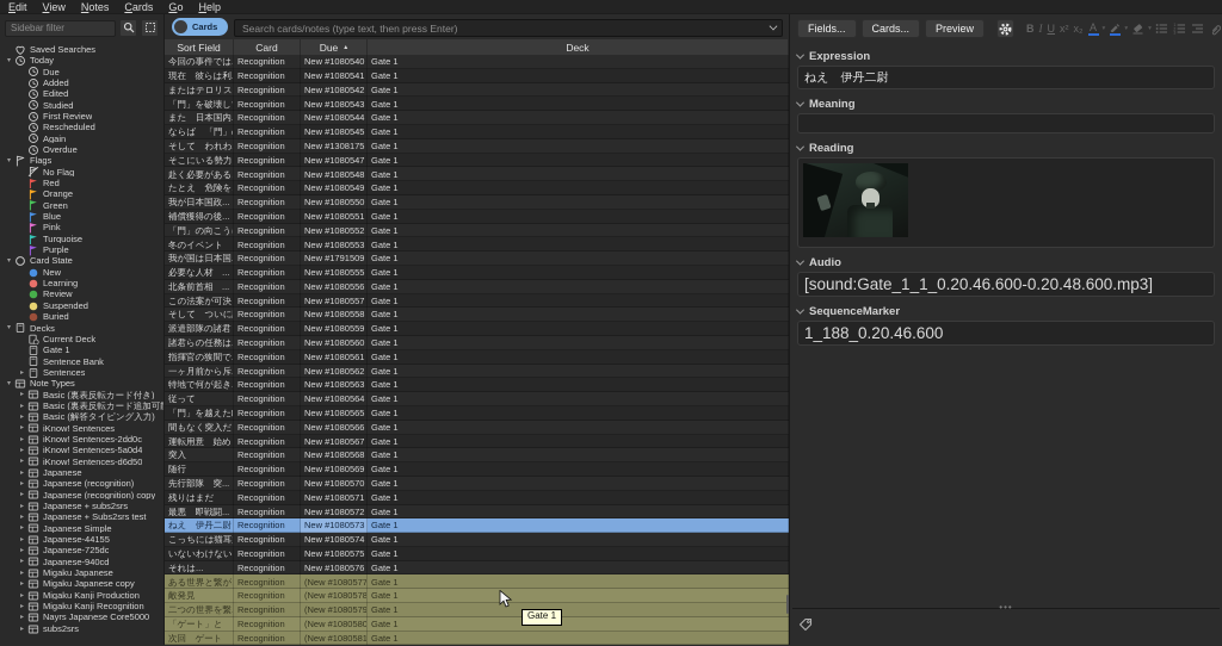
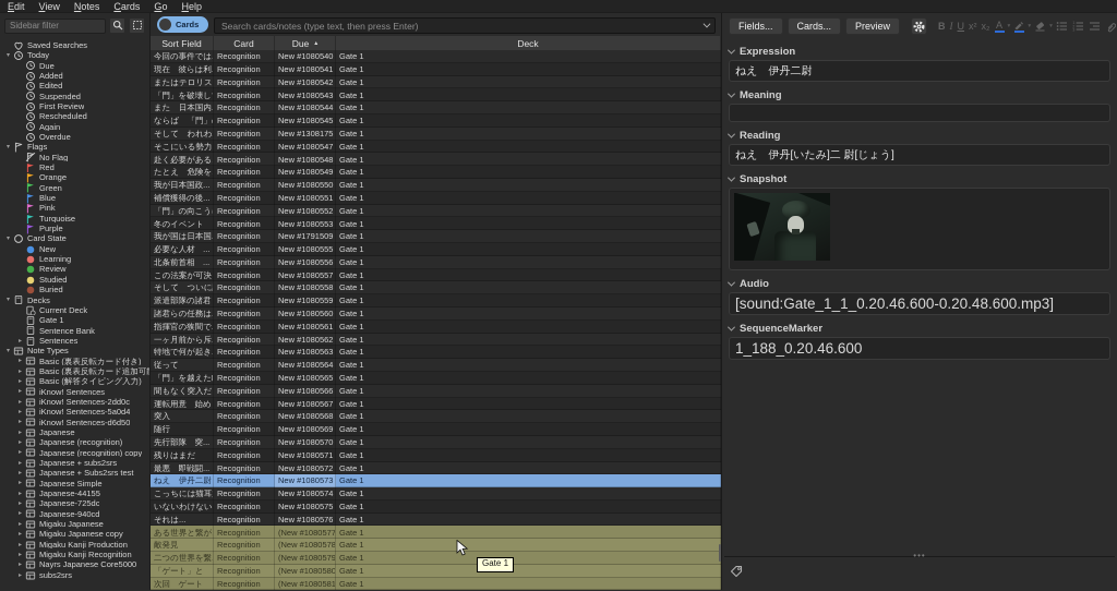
  Edit
  View
  Notes
  Cards
  Go
  Help
  Sidebar filter
  Saved Searches
  Today
  Due
  Added
  Edited
- Studied
+ Suspended
  First Review
  Rescheduled
  Again
  Overdue
  Flags
  No Flag
  Red
  Orange
  Green
  Blue
  Pink
  Turquoise
  Purple
  Card State
  New
  Learning
  Review
- Suspended
+ Studied
  Buried
  Decks
  Current Deck
  Gate 1
  Sentence Bank
  Sentences
  Note Types
  Basic (裏表反転カード付き)
  Basic (裏表反転カード追加可
  Basic (解答タイピング入力)
  iKnow! Sentences
  iKnow! Sentences-2dd0c
  iKnow! Sentences-5a0d4
  iKnow! Sentences-d6d50
  Japanese
  Japanese (recognition)
  Japanese (recognition) copy
  Japanese + subs2srs
  Japanese + Subs2srs test
  Japanese Simple
  Japanese-44155
  Japanese-725dc
  Japanese-940cd
  Migaku Japanese
  Migaku Japanese copy
  Migaku Kanji Production
  Migaku Kanji Recognition
  Nayrs Japanese Core5000
  subs2srs
  Cards
  Search cards/notes (type text, then press Enter)
  Sort Field
  Card
  Due
  Deck
  今回の事件では.
  Recognition
  New #1080540
  Gate 1
  現在 彼らは利.
  Recognition
  New #1080541
  Gate 1
  Recognition
  New #1080542
  Gate 1
  Recognition
  New #1080543
  Gate 1
  また 日本国内.
  Recognition
  New #1080544
  Gate 1
  Recognition
  New #1080545
  Gate 1
  Recognition
  New #1308175
  Gate 1
  Recognition
  New #1080547
  Gate 1
  赴く必要がある.
  Recognition
  New #1080548
  Gate 1
  たとえ 危険を.
  Recognition
  New #1080549
  Gate 1
  我が日本国政...
  Recognition
  New #1080550
  Gate 1
  補償獲得の後...
  Recognition
  New #1080551
  Gate 1
  Recognition
  New #1080552
  Gate 1
  冬のイベント .
  Recognition
  New #1080553
  Gate 1
  我が国は日本国.
  Recognition
  New #1791509
  Gate 1
  必要な人材 ...
  Recognition
  New #1080555
  Gate 1
  北条前首相 ...
  Recognition
  New #1080556
  Gate 1
  この法案が可決
  Recognition
  New #1080557
  Gate 1
  Recognition
  New #1080558
  Gate 1
  派遣部隊の諸君
  Recognition
  New #1080559
  Gate 1
  諸君らの任務は.
  Recognition
  New #1080560
  Gate 1
  指揮官の狭間で.
  Recognition
  New #1080561
  Gate 1
  一ヶ月前から斥.
  Recognition
  New #1080562
  Gate 1
  特地で何が起き.
  Recognition
  New #1080563
  Gate 1
  従って
  Recognition
  New #1080564
  Gate 1
  Recognition
  New #1080565
  Gate 1
  間もなく突入だ
  Recognition
  New #1080566
  Gate 1
  運転用意 始め
  Recognition
  New #1080567
  Gate 1
  突入
  Recognition
  New #1080568
  Gate 1
  随行
  Recognition
  New #1080569
  Gate 1
  先行部隊 突...
  Recognition
  New #1080570
  Gate 1
  残りはまだ
  Recognition
  New #1080571
  Gate 1
  最悪 即戦闘...
  Recognition
  New #1080572
  Gate 1
  ねえ 伊丹二尉
  Recognition
  New #1080573
  Gate 1
  Recognition
  New #1080574
  Gate 1
  Recognition
  New #1080575
  Gate 1
  それは...
  Recognition
  New #1080576
  Gate 1
  ある世界と繋が.
  Recognition
  (New #1080577
  Gate 1
  敵発見
  Recognition
  (New #1080578
  Gate 1
  二つの世界を繋.
  Recognition
  (New #1080579
  Gate 1
  「ゲート」と
  Recognition
  (New #1080580
  Gate 1
  次回 ゲート
  Recognition
  (New #1080581
  Gate 1
  Fields...
  Cards...
  Preview
  B
  I
  U
  x²
  x₂
  A
  Expression
  ねえ 伊丹二尉
  Meaning
  Reading
+ ねえ 伊丹[いたみ]二 尉[じょう]
+ Snapshot
  Audio
  [sound:Gate_1_1_0.20.46.600-0.20.48.600.mp3]
  SequenceMarker
  1_188_0.20.46.600
  •••
  Gate 1
